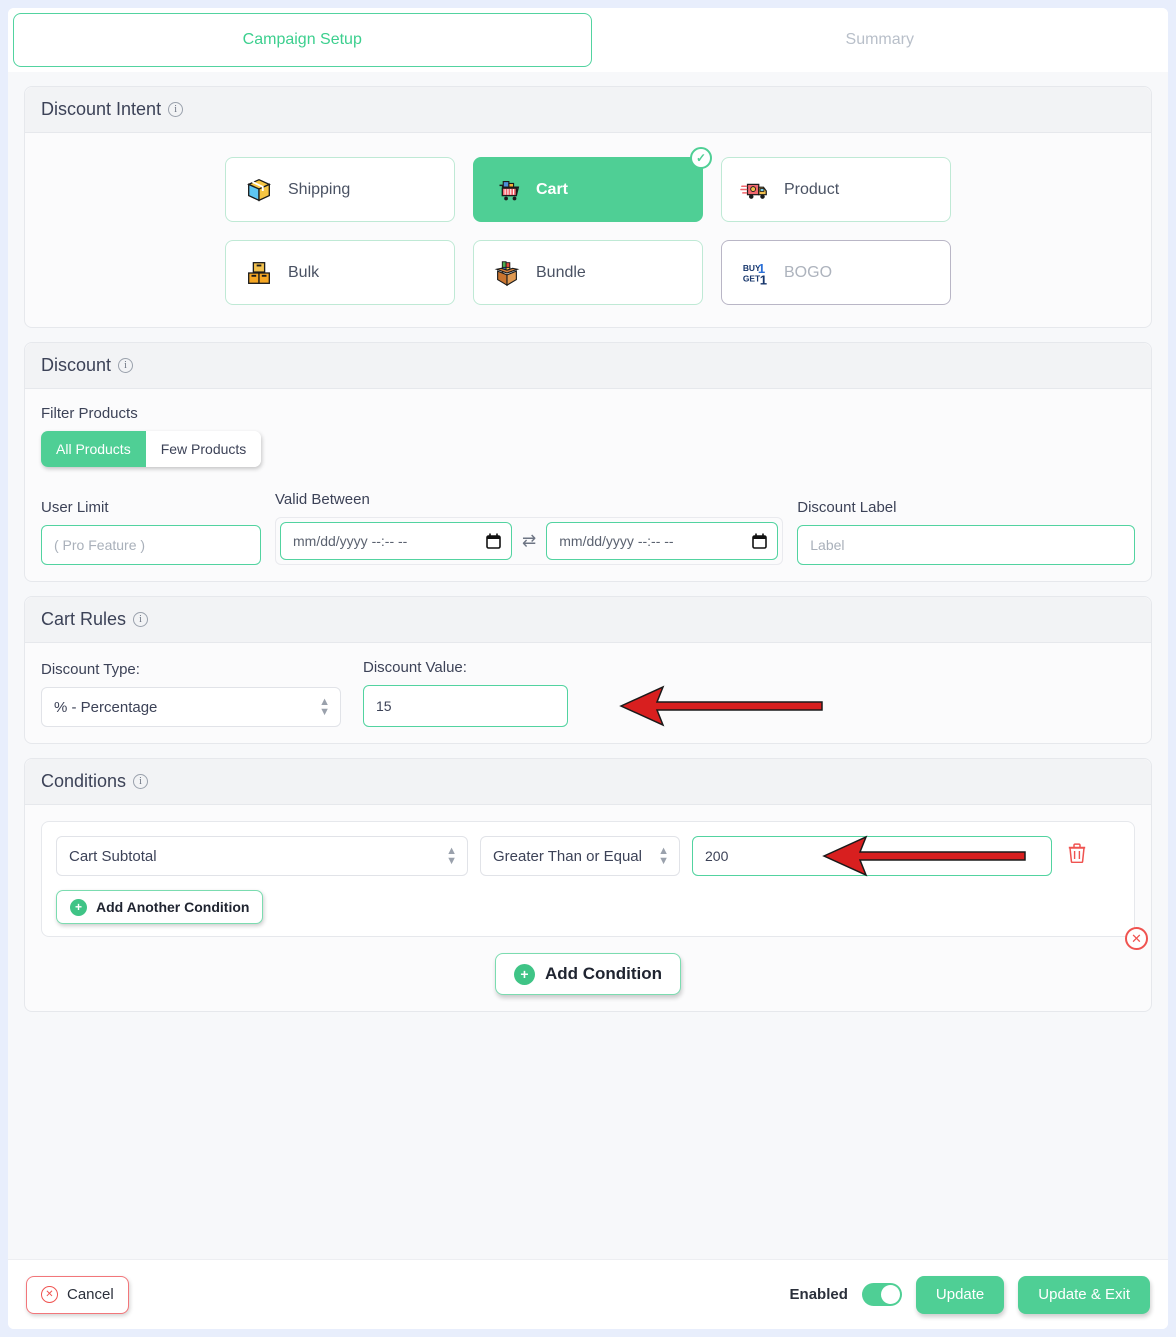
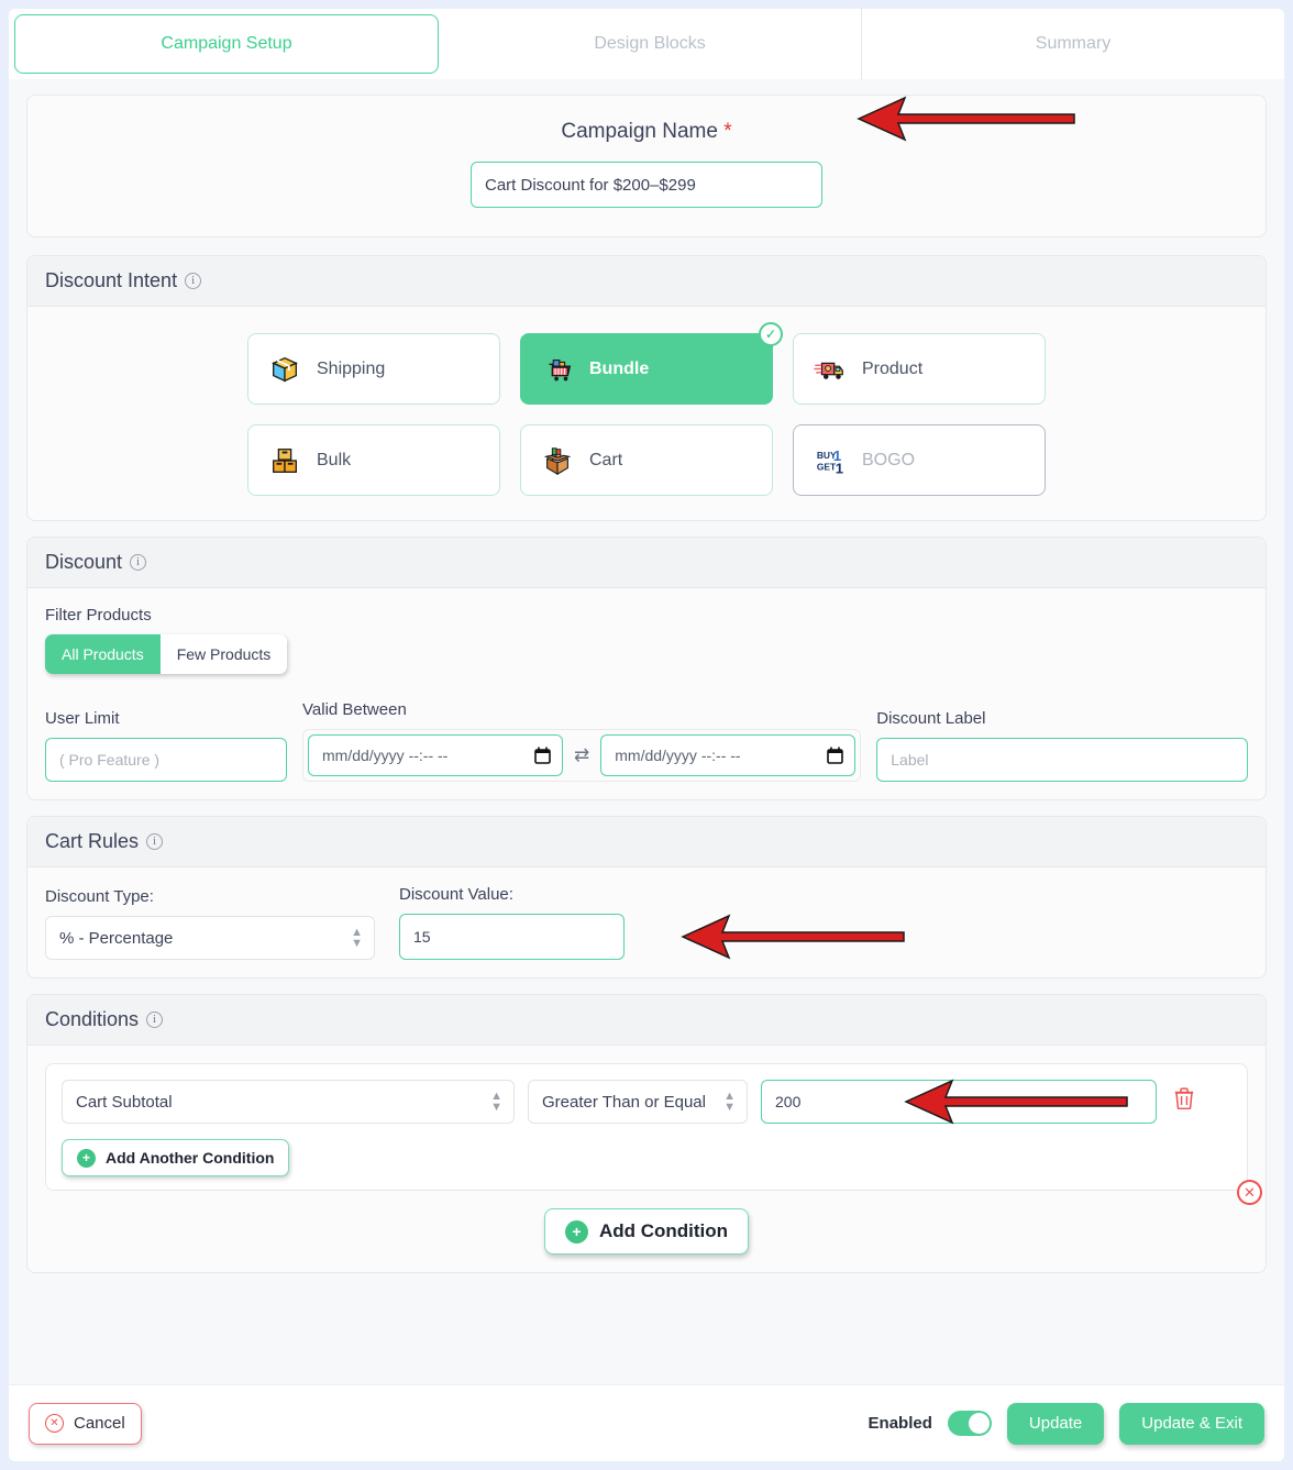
  Campaign Setup
+ Design Blocks
  Summary
+ Campaign Name *
+ Cart Discount for $200–$299
  Discount Intent
  i
  Shipping
- Cart
+ Bundle
  ✓
  Product
  Bulk
- Bundle
+ Cart
  BUY
  GET
  1
  1
  BOGO
  Discount
  i
  Filter Products
  All Products
  Few Products
  User Limit
  ( Pro Feature )
  Valid Between
  mm/dd/yyyy --:-- --
  ⇄
  mm/dd/yyyy --:-- --
  Discount Label
  Label
  Cart Rules
  i
  Discount Type:
  % - Percentage
  ▲
  ▼
  Discount Value:
  15
  Conditions
  i
  Cart Subtotal
  ▲
  ▼
  Greater Than or Equal
  ▲
  ▼
  200
  +
  Add Another Condition
  ✕
  +
  Add Condition
  ✕
  Cancel
  Enabled
  Update
  Update & Exit
